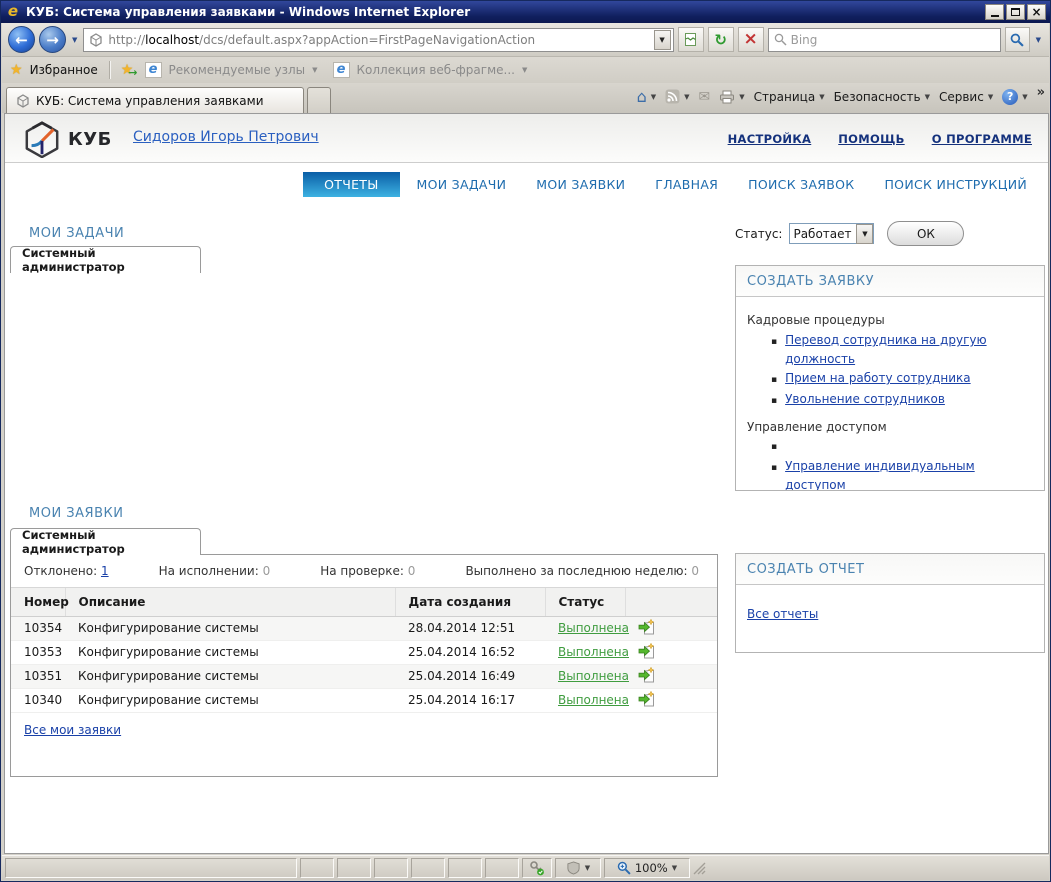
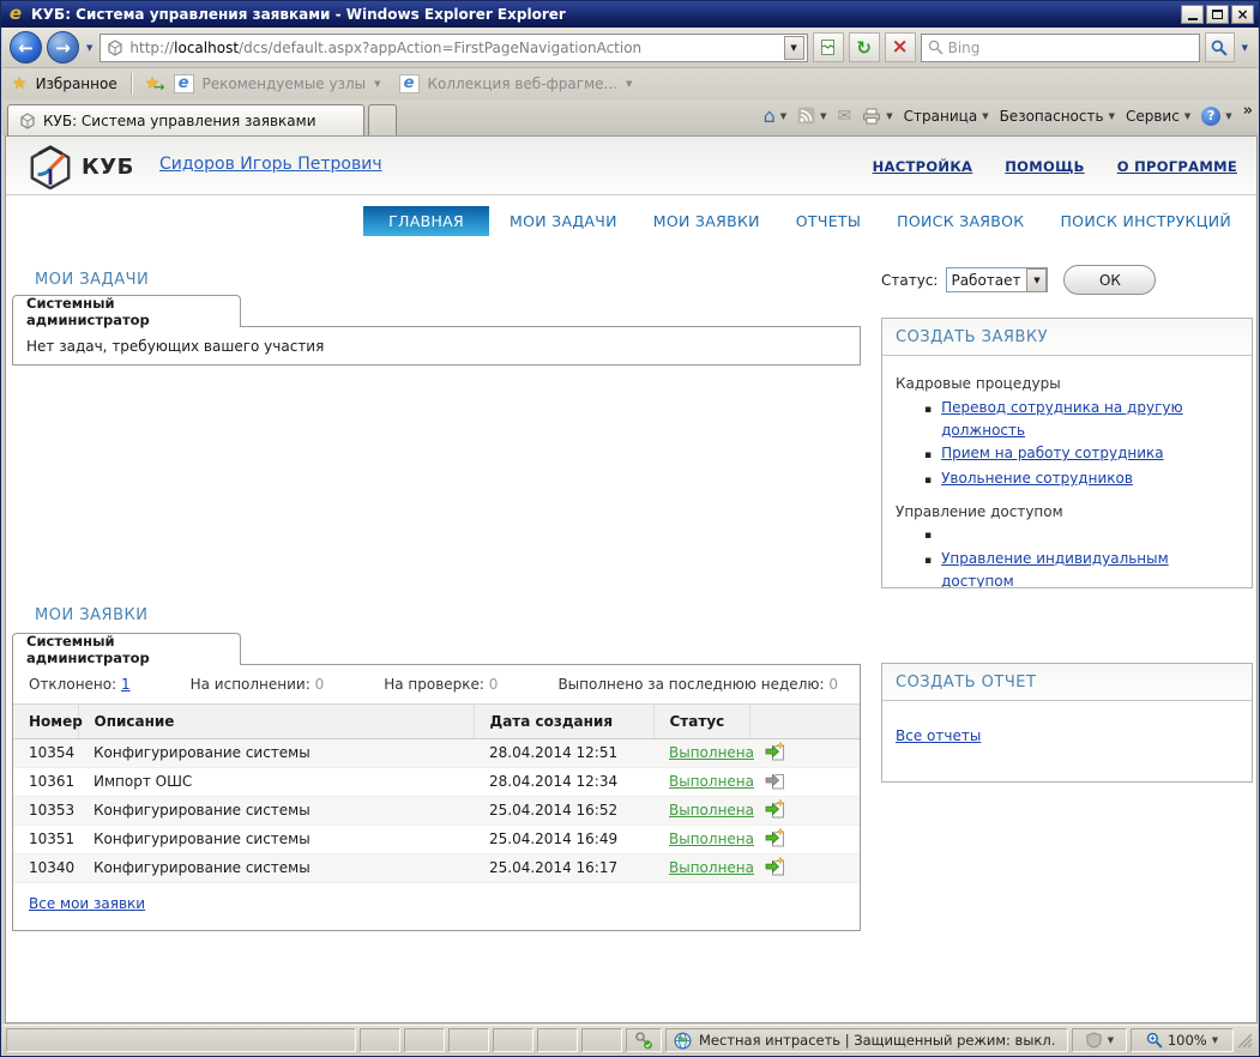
  e
- КУБ: Система управления заявками - Windows Internet Explorer
+ КУБ: Система управления заявками - Windows Explorer Explorer
  ×
  ←
  →
  ▼
  http://localhost/dcs/default.aspx?appAction=FirstPageNavigationAction
  ▼
  ↻
  ×
  Bing
  ▼
  ★
  Избранное
  ★→
  e
  Рекомендуемые узлы
  ▼
  e
  Коллекция веб-фрагме...
  ▼
  КУБ: Система управления заявками
  ⌂
  ▼
  ▼
  ✉
  ▼
  Страница
  ▼
  Безопасность
  ▼
  Сервис
  ▼
  ?
  ▼
  »
  КУБ
  Сидоров Игорь Петрович
  НАСТРОЙКА
  ПОМОЩЬ
  О ПРОГРАММЕ
- ОТЧЕТЫ
+ ГЛАВНАЯ
  МОИ ЗАДАЧИ
  МОИ ЗАЯВКИ
- ГЛАВНАЯ
+ ОТЧЕТЫ
  ПОИСК ЗАЯВОК
  ПОИСК ИНСТРУКЦИЙ
  МОИ ЗАДАЧИ
  Системный администратор
+ Нет задач, требующих вашего участия
  Статус:
  Работает
  ▼
  ОК
  СОЗДАТЬ ЗАЯВКУ
  Кадровые процедуры
  ▪
  Перевод сотрудника на другую должность
  ▪
  Прием на работу сотрудника
  ▪
  Увольнение сотрудников
  Управление доступом
  ▪
  ▪
  Управление индивидуальным доступом
  МОИ ЗАЯВКИ
  Системный администратор
  Отклонено: 1
  На исполнении: 0
  На проверке: 0
  Выполнено за последнюю неделю: 0
  Номер	Описание	Дата создания	Статус
  10354	Конфигурирование системы	28.04.2014 12:51	Выполнена
+ 10361	Импорт ОШС	28.04.2014 12:34	Выполнена
  10353	Конфигурирование системы	25.04.2014 16:52	Выполнена
  10351	Конфигурирование системы	25.04.2014 16:49	Выполнена
  10340	Конфигурирование системы	25.04.2014 16:17	Выполнена
  Все мои заявки
  СОЗДАТЬ ОТЧЕТ
  Все отчеты
+ Местная интрасеть | Защищенный режим: выкл.
  ▼
  100%
  ▼
